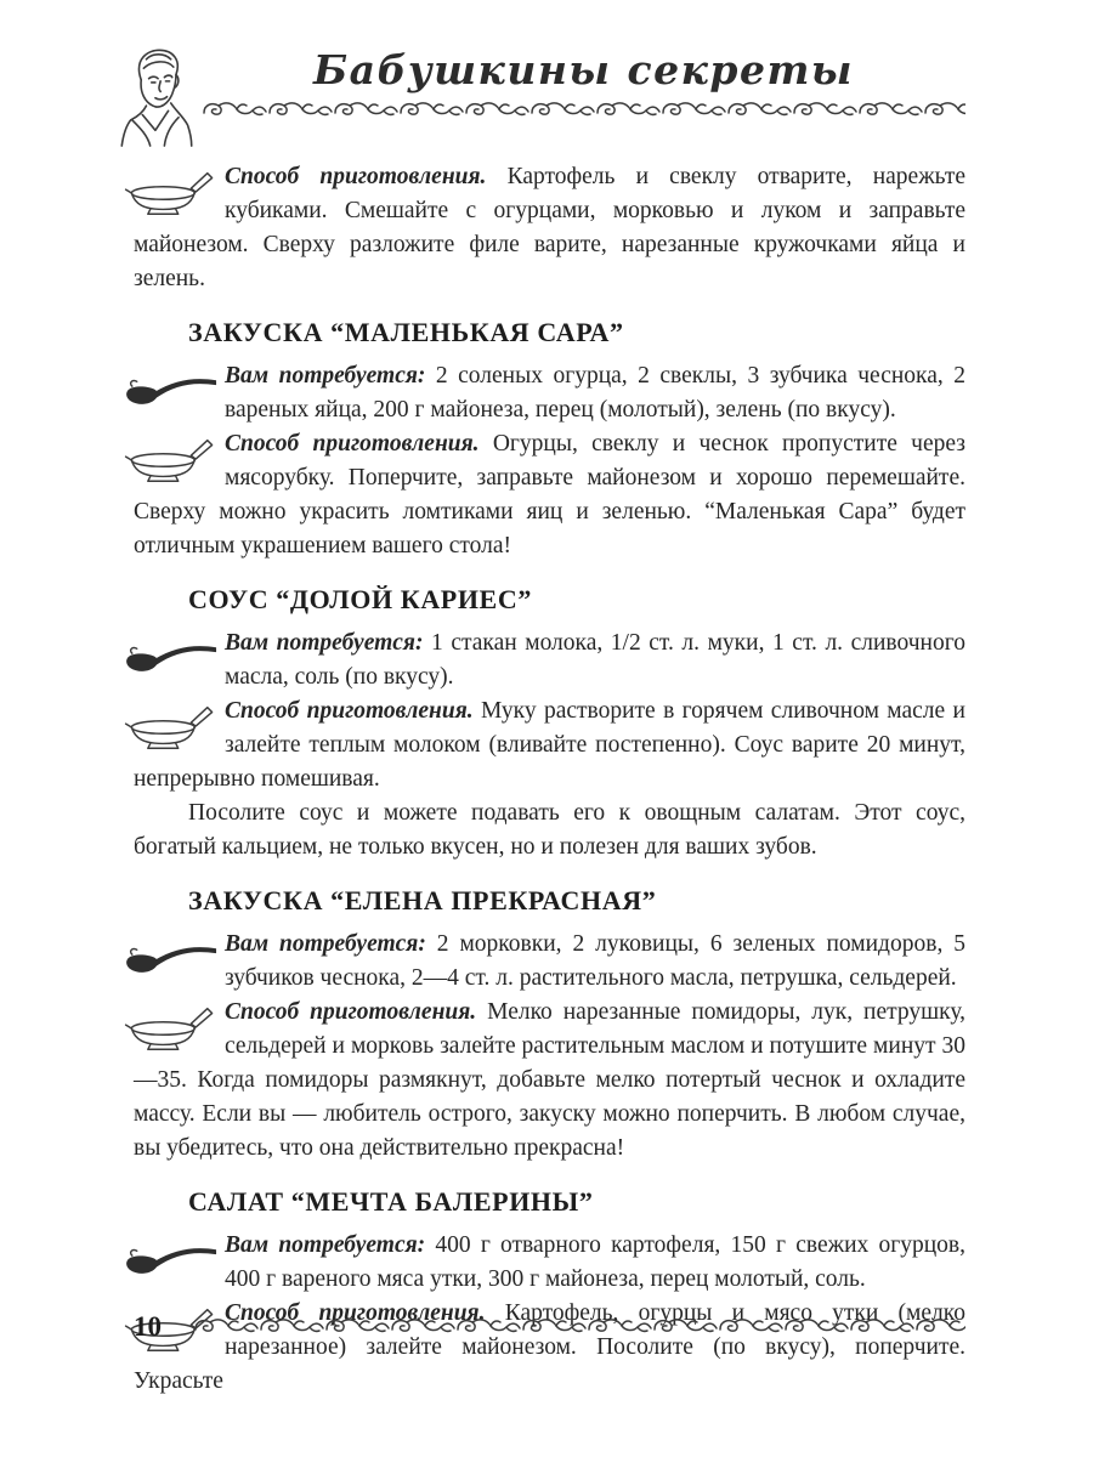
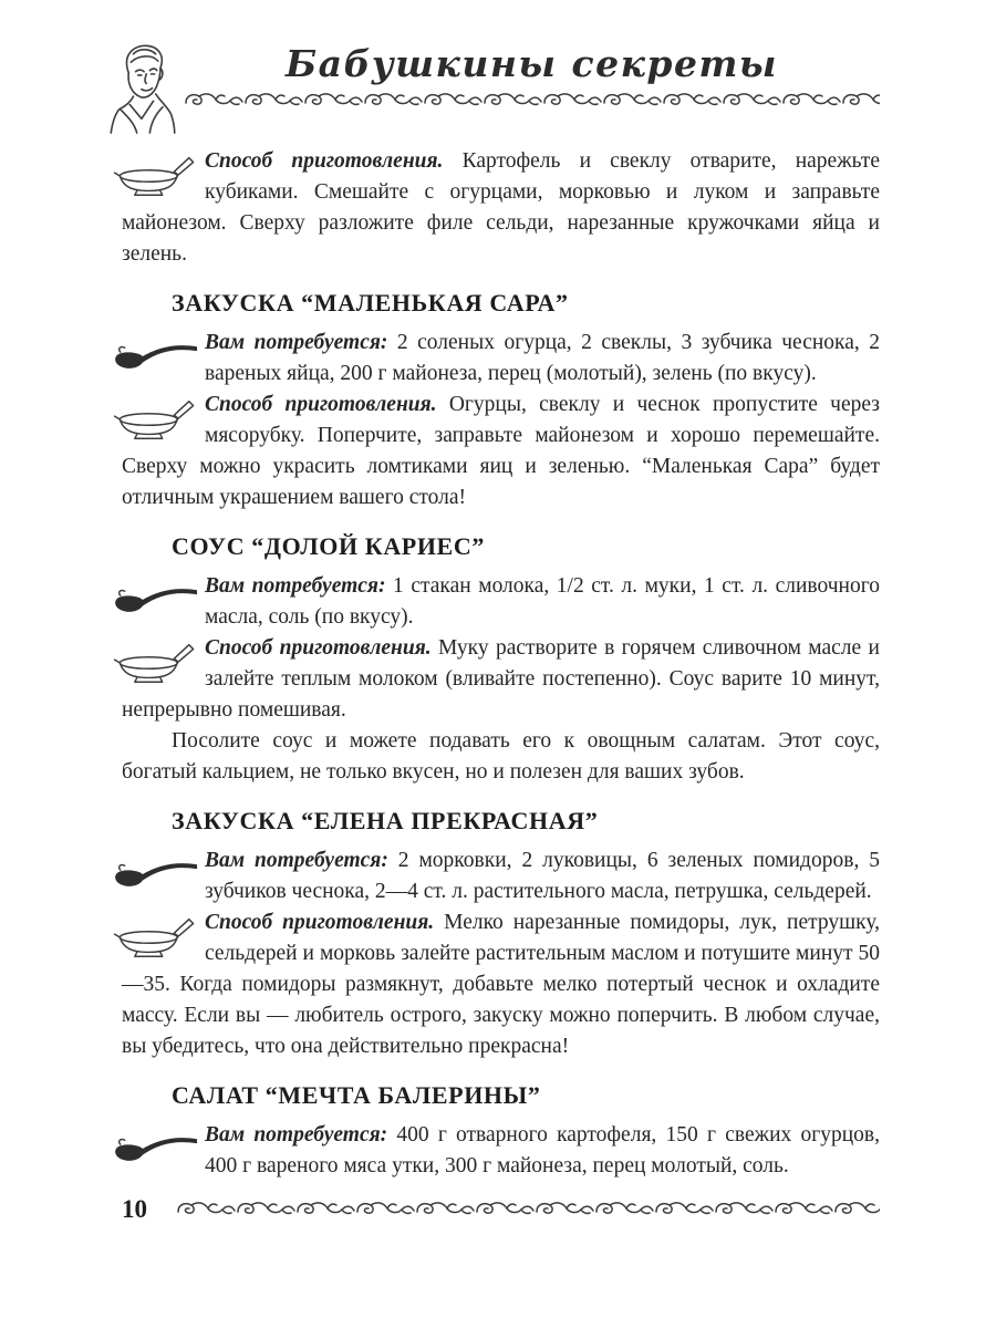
  Бабушкины секреты
- Способ приготовления. Картофель и свеклу отварите, нарежьте кубиками. Смешайте с огурцами, морковью и луком и заправьте майонезом. Сверху разложите филе варите, нарезанные кружочками яйца и зелень.
+ Способ приготовления. Картофель и свеклу отварите, нарежьте кубиками. Смешайте с огурцами, морковью и луком и заправьте майонезом. Сверху разложите филе сельди, нарезанные кружочками яйца и зелень.
  ЗАКУСКА “МАЛЕНЬКАЯ САРА”
  Вам потребуется: 2 соленых огурца, 2 свеклы, 3 зубчика чеснока, 2 вареных яйца, 200 г майонеза, перец (молотый), зелень (по вкусу).
  Способ приготовления. Огурцы, свеклу и чеснок пропустите через мясорубку. Поперчите, заправьте майонезом и хорошо перемешайте. Сверху можно украсить ломтиками яиц и зеленью. “Маленькая Сара” будет отличным украшением вашего стола!
  СОУС “ДОЛОЙ КАРИЕС”
  Вам потребуется: 1 стакан молока, 1/2 ст. л. муки, 1 ст. л. сливочного масла, соль (по вкусу).
- Способ приготовления. Муку растворите в горячем сливочном масле и залейте теплым молоком (вливайте постепенно). Соус варите 20 минут, непрерывно помешивая.
+ Способ приготовления. Муку растворите в горячем сливочном масле и залейте теплым молоком (вливайте постепенно). Соус варите 10 минут, непрерывно помешивая.
  Посолите соус и можете подавать его к овощным салатам. Этот соус, богатый кальцием, не только вкусен, но и полезен для ваших зубов.
  ЗАКУСКА “ЕЛЕНА ПРЕКРАСНАЯ”
  Вам потребуется: 2 морковки, 2 луковицы, 6 зеленых помидоров, 5 зубчиков чеснока, 2—4 ст. л. растительного масла, петрушка, сельдерей.
- Способ приготовления. Мелко нарезанные помидоры, лук, петрушку, сельдерей и морковь залейте растительным маслом и потушите минут 30—35. Когда помидоры размякнут, добавьте мелко потертый чеснок и охладите массу. Если вы — любитель острого, закуску можно поперчить. В любом случае, вы убедитесь, что она действительно прекрасна!
+ Способ приготовления. Мелко нарезанные помидоры, лук, петрушку, сельдерей и морковь залейте растительным маслом и потушите минут 50—35. Когда помидоры размякнут, добавьте мелко потертый чеснок и охладите массу. Если вы — любитель острого, закуску можно поперчить. В любом случае, вы убедитесь, что она действительно прекрасна!
  САЛАТ “МЕЧТА БАЛЕРИНЫ”
  Вам потребуется: 400 г отварного картофеля, 150 г свежих огурцов, 400 г вареного мяса утки, 300 г майонеза, перец молотый, соль.
- Способ приготовления. Картофель, огурцы и мясо утки (мелко нарезанное) залейте майонезом. Посолите (по вкусу), поперчите. Украсьте
  10
